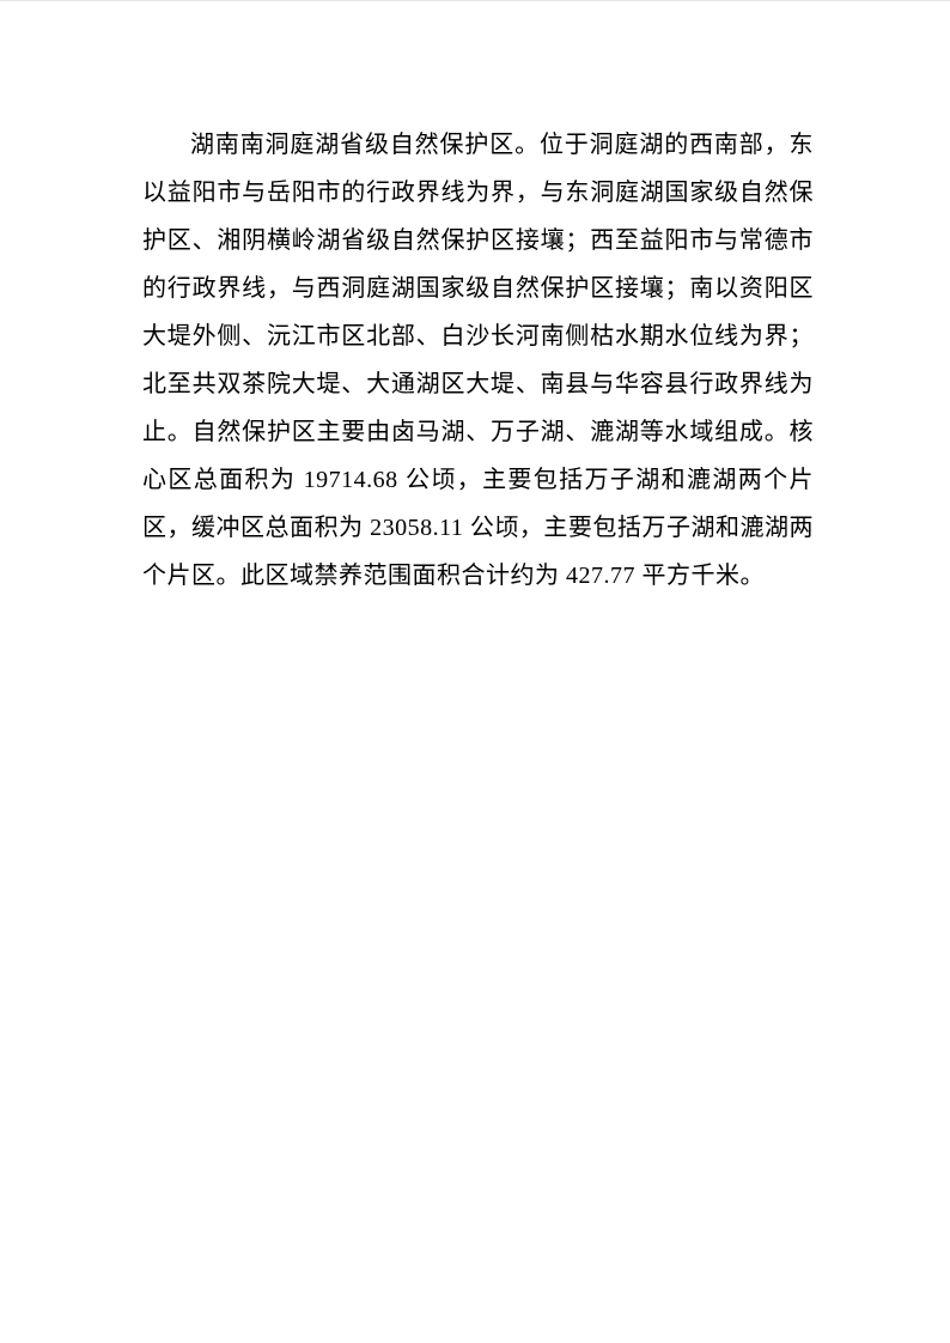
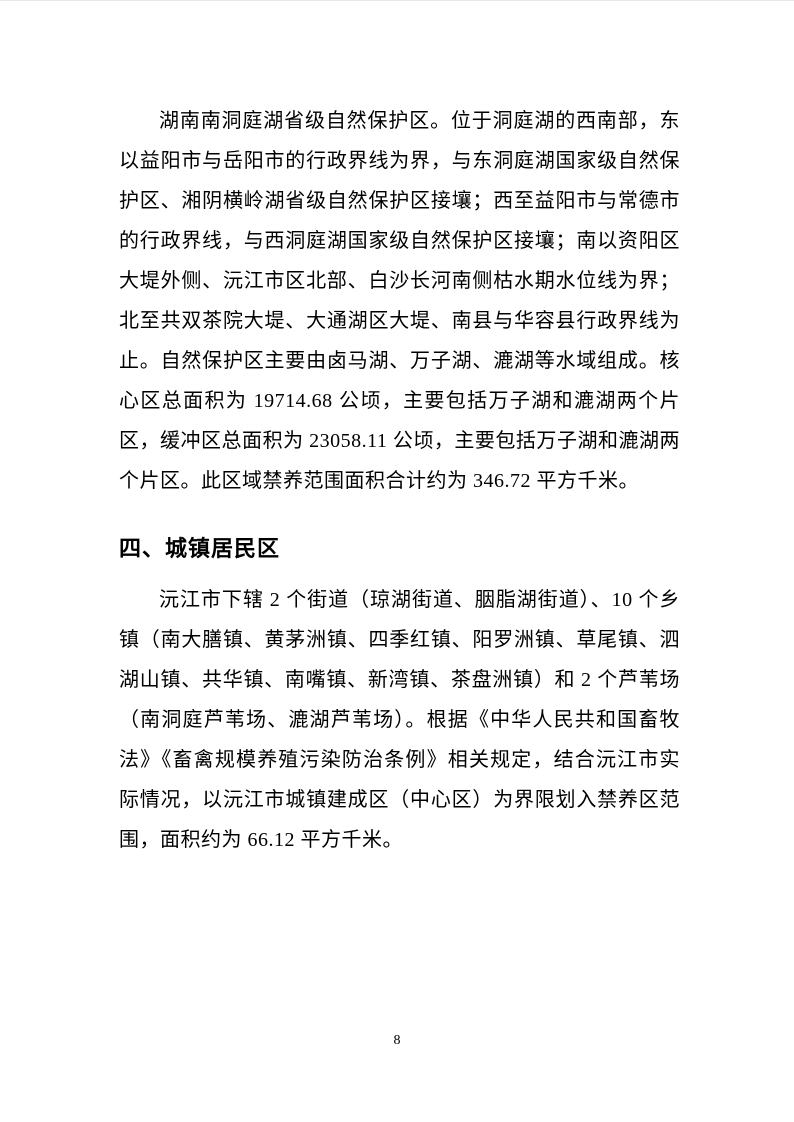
- 湖南南洞庭湖省级自然保护区。位于洞庭湖的西南部，东以益阳市与岳阳市的行政界线为界，与东洞庭湖国家级自然保护区、湘阴横岭湖省级自然保护区接壤；西至益阳市与常德市的行政界线，与西洞庭湖国家级自然保护区接壤；南以资阳区大堤外侧、沅江市区北部、白沙长河南侧枯水期水位线为界；北至共双茶院大堤、大通湖区大堤、南县与华容县行政界线为止。自然保护区主要由卤马湖、万子湖、漉湖等水域组成。核心区总面积为 19714.68 公顷，主要包括万子湖和漉湖两个片区，缓冲区总面积为 23058.11 公顷，主要包括万子湖和漉湖两个片区。此区域禁养范围面积合计约为 427.77 平方千米。
+ 湖南南洞庭湖省级自然保护区。位于洞庭湖的西南部，东以益阳市与岳阳市的行政界线为界，与东洞庭湖国家级自然保护区、湘阴横岭湖省级自然保护区接壤；西至益阳市与常德市的行政界线，与西洞庭湖国家级自然保护区接壤；南以资阳区大堤外侧、沅江市区北部、白沙长河南侧枯水期水位线为界；北至共双茶院大堤、大通湖区大堤、南县与华容县行政界线为止。自然保护区主要由卤马湖、万子湖、漉湖等水域组成。核心区总面积为 19714.68 公顷，主要包括万子湖和漉湖两个片区，缓冲区总面积为 23058.11 公顷，主要包括万子湖和漉湖两个片区。此区域禁养范围面积合计约为 346.72 平方千米。
+ 四、城镇居民区
+ 沅江市下辖 2 个街道（琼湖街道、胭脂湖街道）、10 个乡镇（南大膳镇、黄茅洲镇、四季红镇、阳罗洲镇、草尾镇、泗湖山镇、共华镇、南嘴镇、新湾镇、茶盘洲镇）和 2 个芦苇场（南洞庭芦苇场、漉湖芦苇场）。根据《中华人民共和国畜牧法》《畜禽规模养殖污染防治条例》相关规定，结合沅江市实际情况，以沅江市城镇建成区（中心区）为界限划入禁养区范围，面积约为 66.12 平方千米。
+ 8
